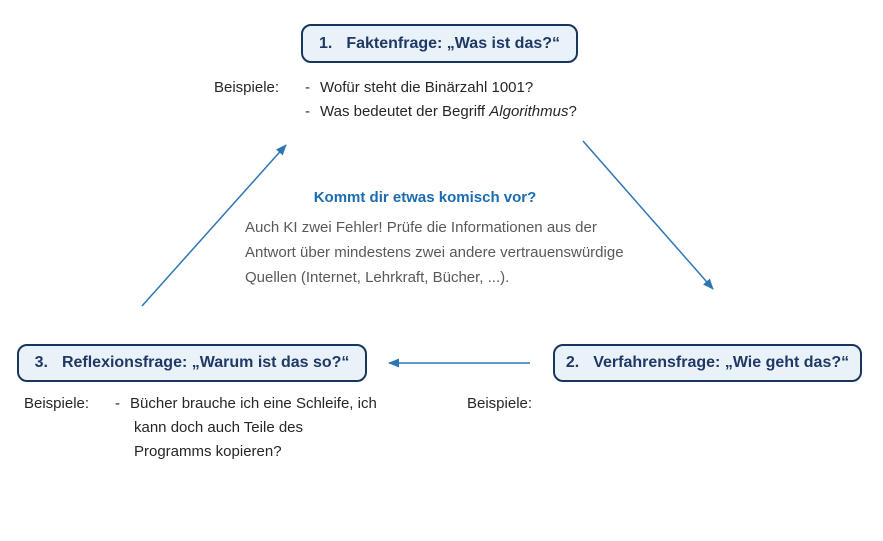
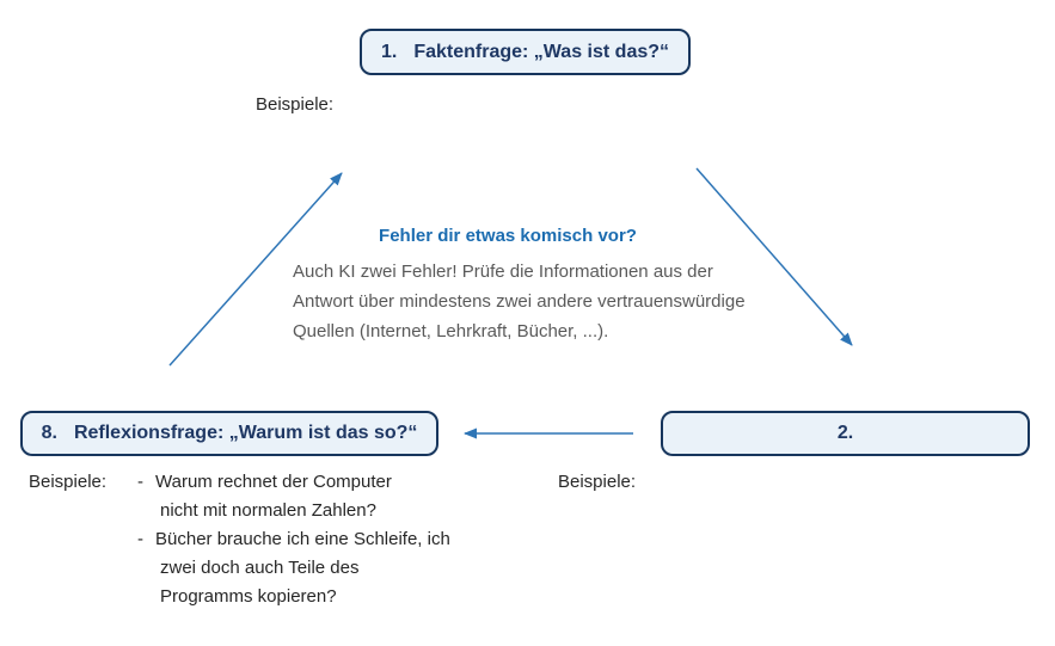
  1.
  Faktenfrage: „Was ist das?“
  Beispiele:
- - Wofür steht die Binärzahl 1001?
- - Was bedeutet der Begriff Algorithmus?
- Kommt dir etwas komisch vor?
+ Fehler dir etwas komisch vor?
  Auch KI zwei Fehler! Prüfe die Informationen aus der
  Antwort über mindestens zwei andere vertrauenswürdige
  Quellen (Internet, Lehrkraft, Bücher, ...).
- 3.
+ 8.
  Reflexionsfrage: „Warum ist das so?“
  2.
- Verfahrensfrage: „Wie geht das?“
  Beispiele:
+ - Warum rechnet der Computer
+ nicht mit normalen Zahlen?
  - Bücher brauche ich eine Schleife, ich
- kann doch auch Teile des
+ zwei doch auch Teile des
  Programms kopieren?
  Beispiele:
